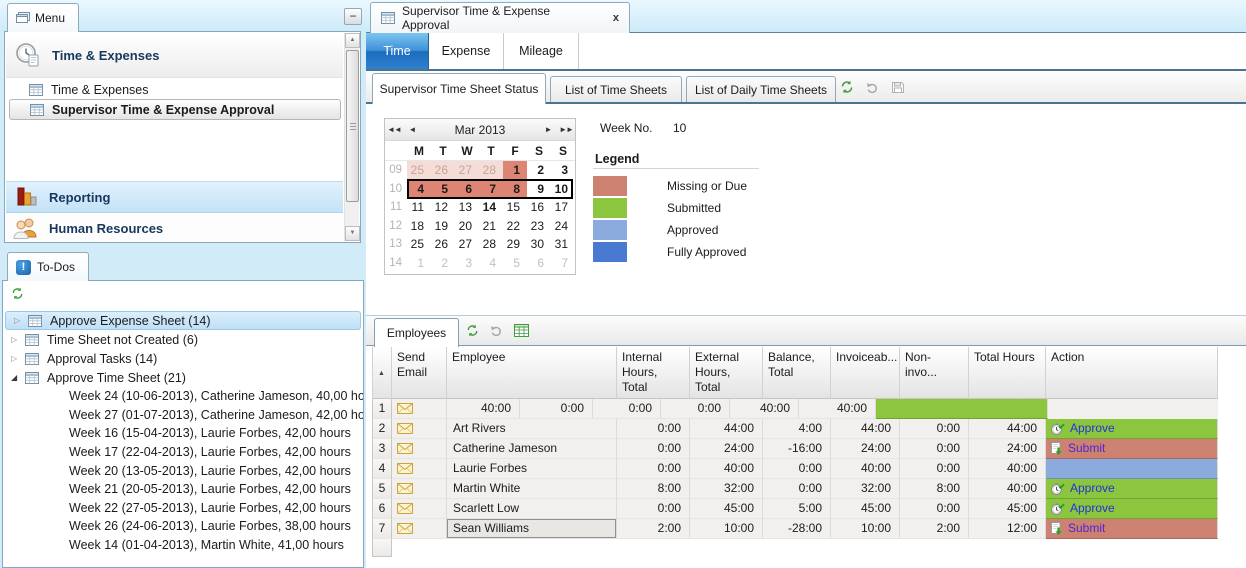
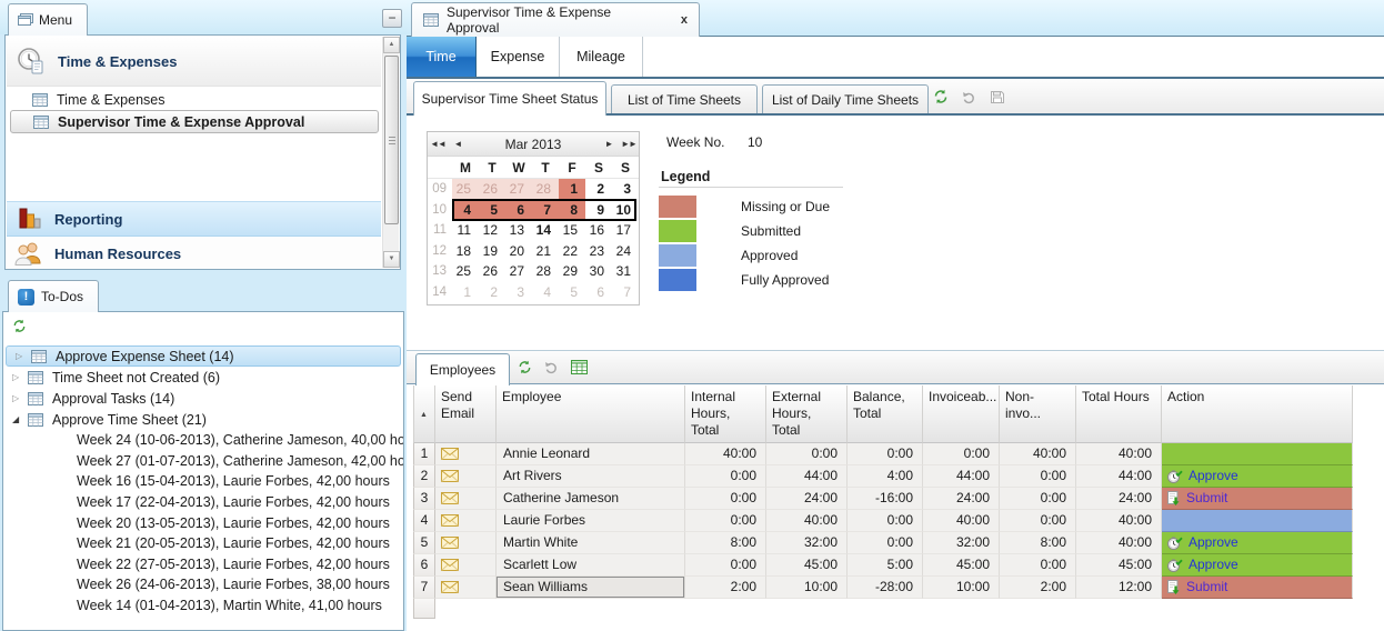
  Menu
  −
  Time & Expenses
  Time & Expenses
  Supervisor Time & Expense Approval
  Reporting
  Human Resources
  !
  To-Dos
  ▷
  Approve Expense Sheet (14)
  ▷
  Time Sheet not Created (6)
  ▷
  Approval Tasks (14)
  ◢
  Approve Time Sheet (21)
  Week 24 (10-06-2013), Catherine Jameson, 40,00 ho
  Week 27 (01-07-2013), Catherine Jameson, 42,00 ho
  Week 16 (15-04-2013), Laurie Forbes, 42,00 hours
  Week 17 (22-04-2013), Laurie Forbes, 42,00 hours
  Week 20 (13-05-2013), Laurie Forbes, 42,00 hours
  Week 21 (20-05-2013), Laurie Forbes, 42,00 hours
  Week 22 (27-05-2013), Laurie Forbes, 42,00 hours
  Week 26 (24-06-2013), Laurie Forbes, 38,00 hours
  Week 14 (01-04-2013), Martin White, 41,00 hours
  Supervisor Time & Expense Approval
  x
  Time
  Expense
  Mileage
  Supervisor Time Sheet Status
  List of Time Sheets
  List of Daily Time Sheets
  ◄◄
  ◄
  Mar 2013
  ►
  ►►
  M
  T
  W
  T
  F
  S
  S
  09
  25
  26
  27
  28
  1
  2
  3
  10
  4
  5
  6
  7
  8
  9
  10
  11
  11
  12
  13
  14
  15
  16
  17
  12
  18
  19
  20
  21
  22
  23
  24
  13
  25
  26
  27
  28
  29
  30
  31
  14
  1
  2
  3
  4
  5
  6
  7
  Week No.
  10
  Legend
  Missing or Due
  Submitted
  Approved
  Fully Approved
  Employees
  Send Email
  Employee
  Internal Hours, Total
  External Hours, Total
  Balance, Total
  Invoiceab...
  Non-invo...
  Total Hours
  Action
  1
+ Annie Leonard
  40:00
  0:00
  0:00
  0:00
  40:00
  40:00
  2
  Art Rivers
  0:00
  44:00
  4:00
  44:00
  0:00
  44:00
  Approve
  3
  Catherine Jameson
  0:00
  24:00
  -16:00
  24:00
  0:00
  24:00
  Submit
  4
  Laurie Forbes
  0:00
  40:00
  0:00
  40:00
  0:00
  40:00
  5
  Martin White
  8:00
  32:00
  0:00
  32:00
  8:00
  40:00
  Approve
  6
  Scarlett Low
  0:00
  45:00
  5:00
  45:00
  0:00
  45:00
  Approve
  7
  Sean Williams
  2:00
  10:00
  -28:00
  10:00
  2:00
  12:00
  Submit
